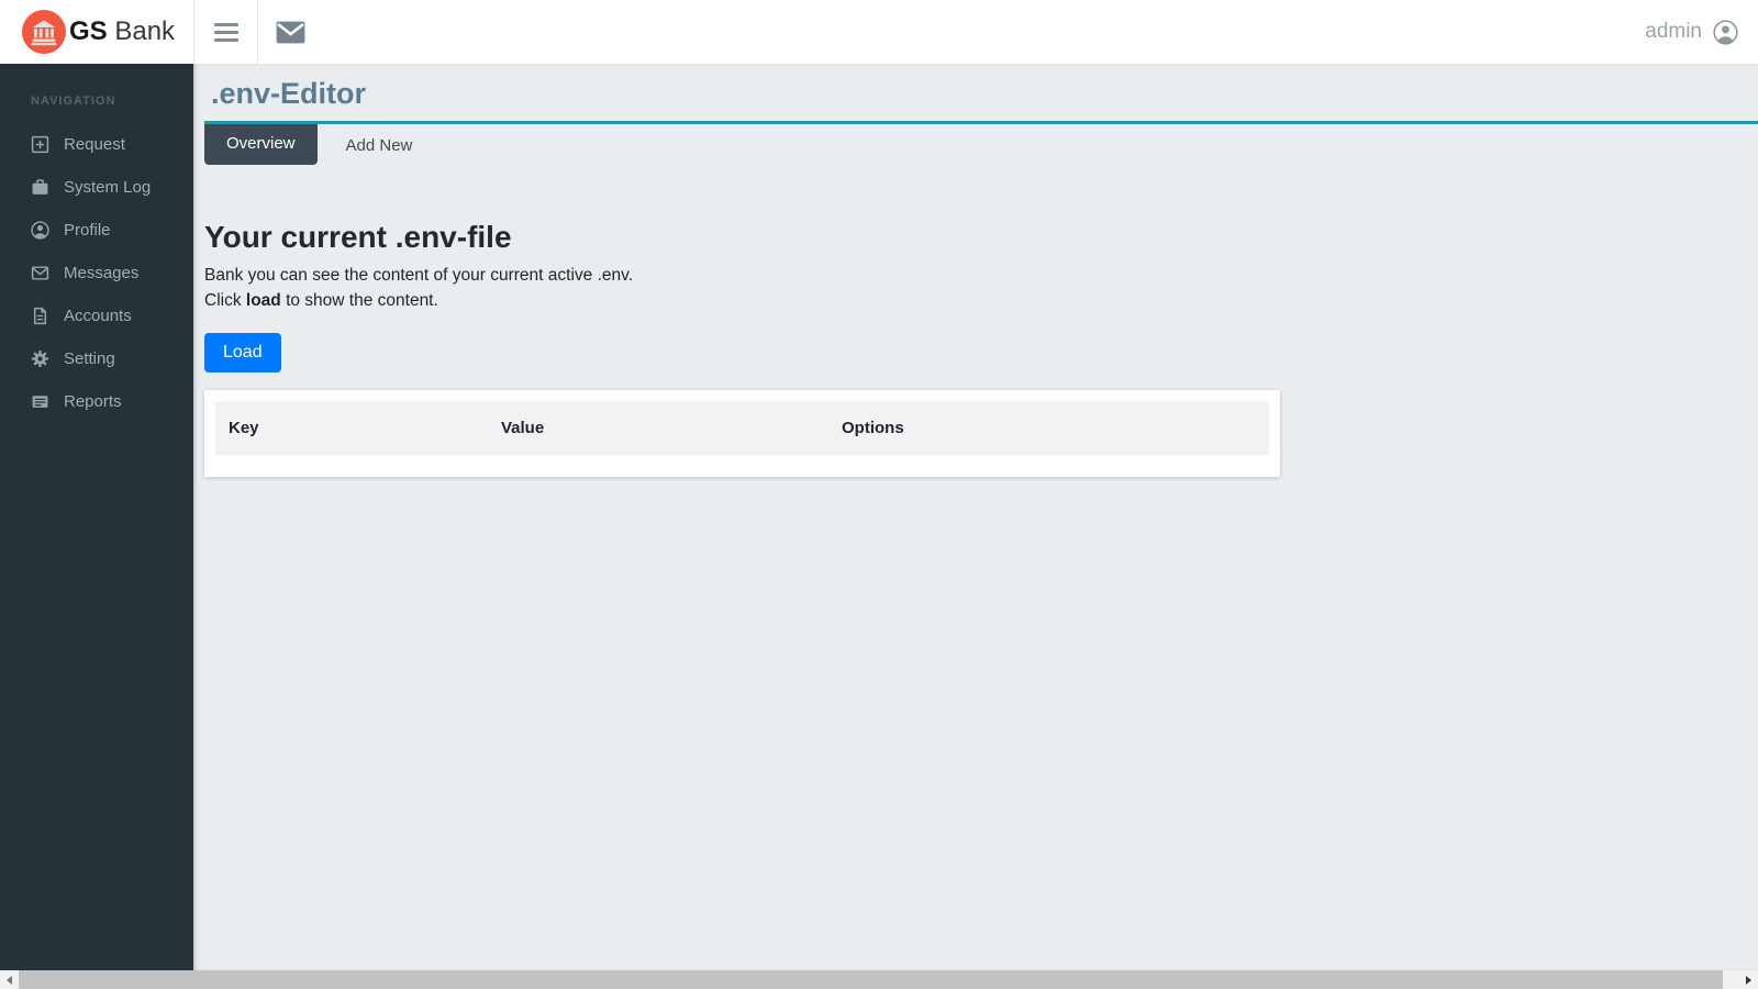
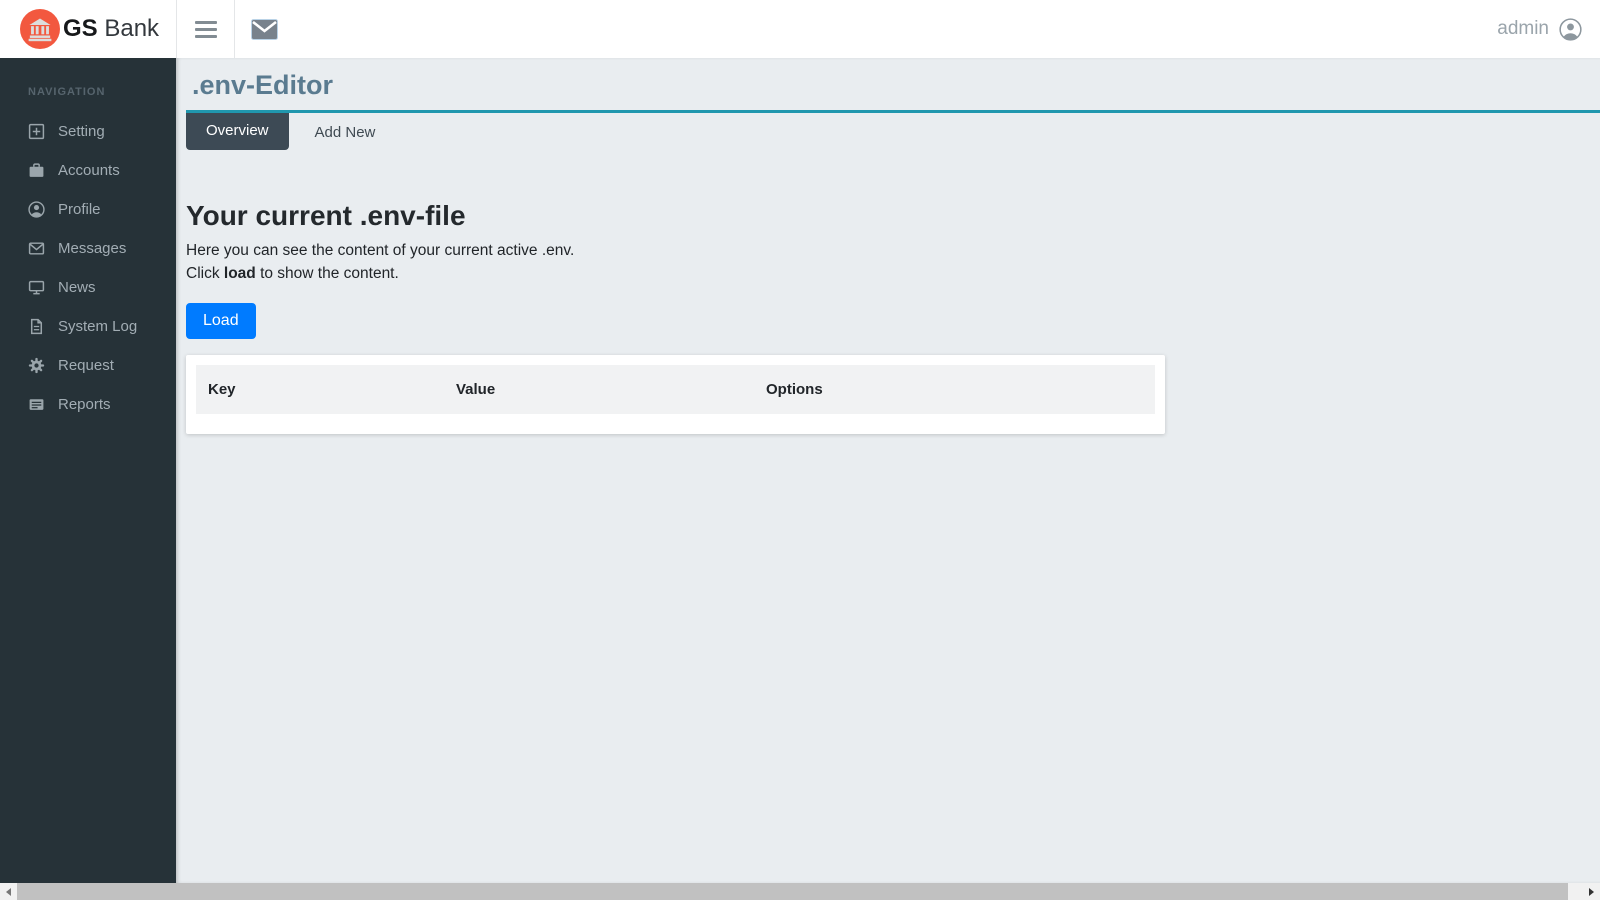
  GS Bank
  admin
  NAVIGATION
- Request
+ Setting
- System Log
+ Accounts
  Profile
  Messages
+ News
- Accounts
+ System Log
- Setting
+ Request
  Reports
  .env-Editor
  Overview
  Add New
  Your current .env-file
- Bank you can see the content of your current active .env.
+ Here you can see the content of your current active .env.
  Click load to show the content.
  Load
  Key	Value	Options
